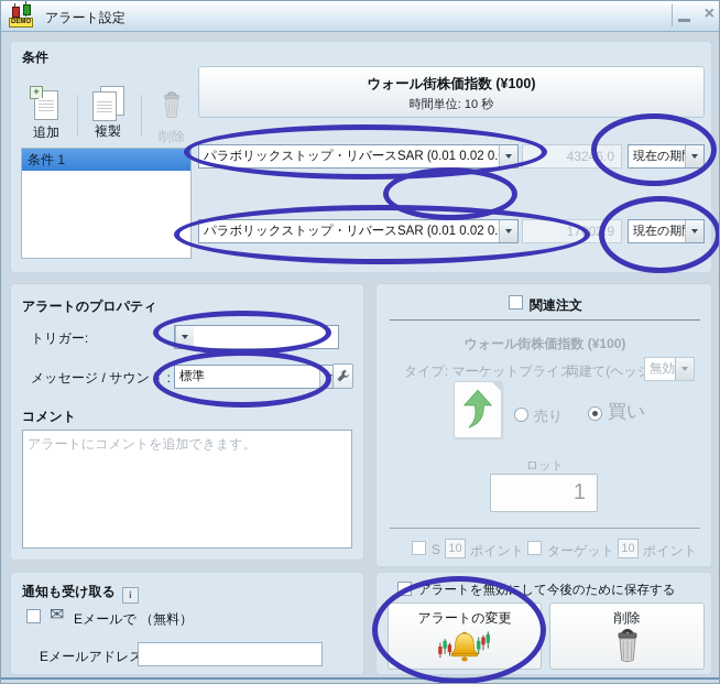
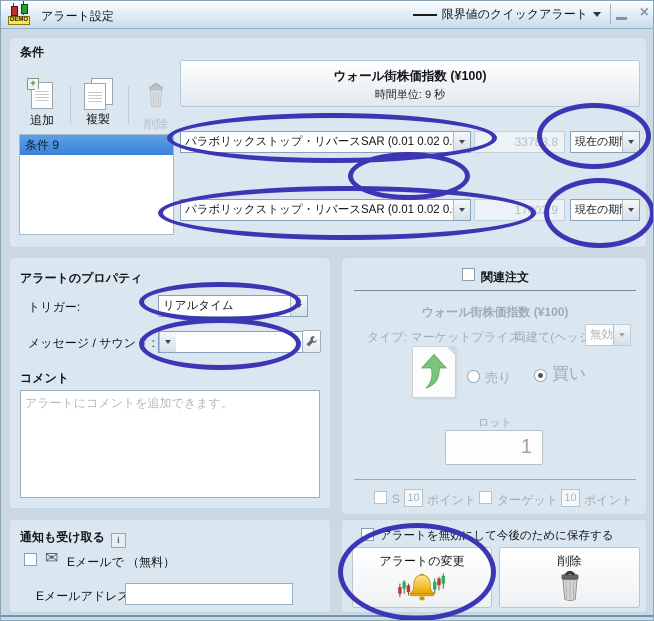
  アラート設定
+ 限界値のクイックアラート
  ×
  条件
  +
  追加
  複製
  削除
  ウォール街株価指数 (¥100)
- 時間単位: 10 秒
+ 時間単位: 9 秒
- 条件 1
+ 条件 9
  パラボリックストップ・リバースSAR (0.01 0.02 0.
- 43246.0
+ 33783.8
  現在の期
  パラボリックストップ・リバースSAR (0.01 0.02 0.
  17002.9
  現在の期
  アラートのプロパティ
  トリガー:
+ リアルタイム
  メッセージ / サウンド :
- 標準
  コメント
  アラートにコメントを追加できます。
  通知も受け取る i
  ✉
  Eメールで （無料）
  Eメールアドレス
  関連注文
  ウォール街株価指数 (¥100)
  タイプ: マーケットプライス
  両建て(ヘッ
  無効
  売り
  買い
  ロット
  1
  S
  10
  ポイント
  ターゲット
  10
  ポイント
  アラートを無効にして今後のために保存する
  アラートの変更
  削除
